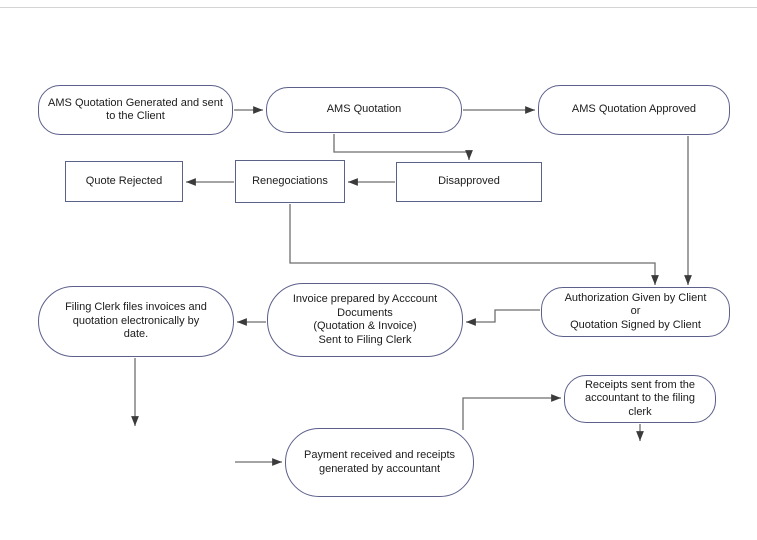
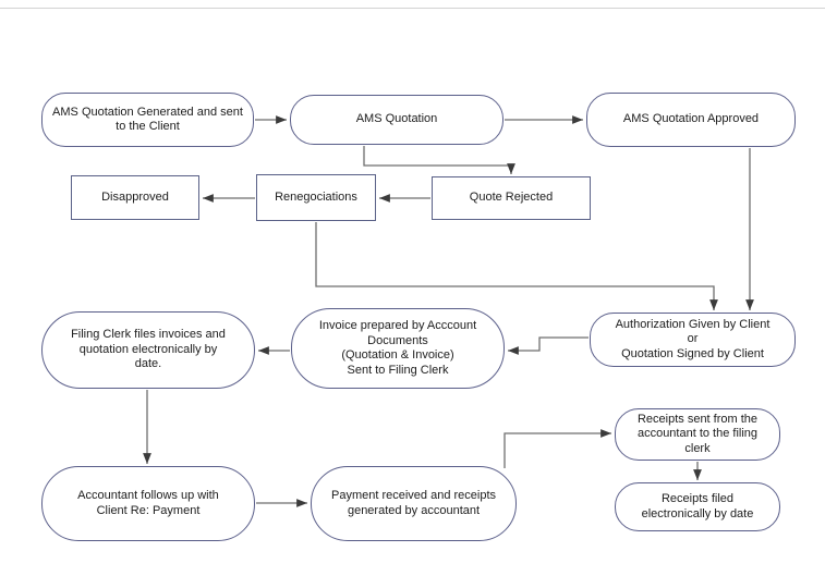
  AMS Quotation Generated and sent
  to the Client
  AMS Quotation
  AMS Quotation Approved
- Quote Rejected
+ Disapproved
  Renegociations
- Disapproved
+ Quote Rejected
  Authorization Given by Client
  or
  Quotation Signed by Client
  Invoice prepared by Acccount
  Documents
  (Quotation & Invoice)
  Sent to Filing Clerk
  Filing Clerk files invoices and
  quotation electronically by
  date.
+ Accountant follows up with
+ Client Re: Payment
  Payment received and receipts
  generated by accountant
  Receipts sent from the
  accountant to the filing
  clerk
+ Receipts filed
+ electronically by date
